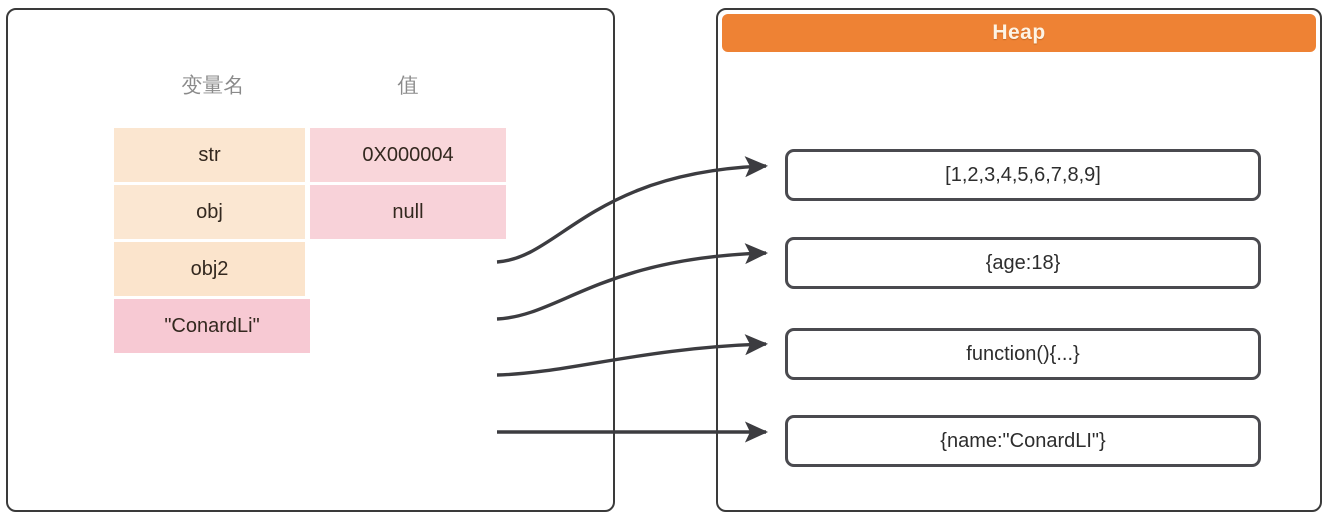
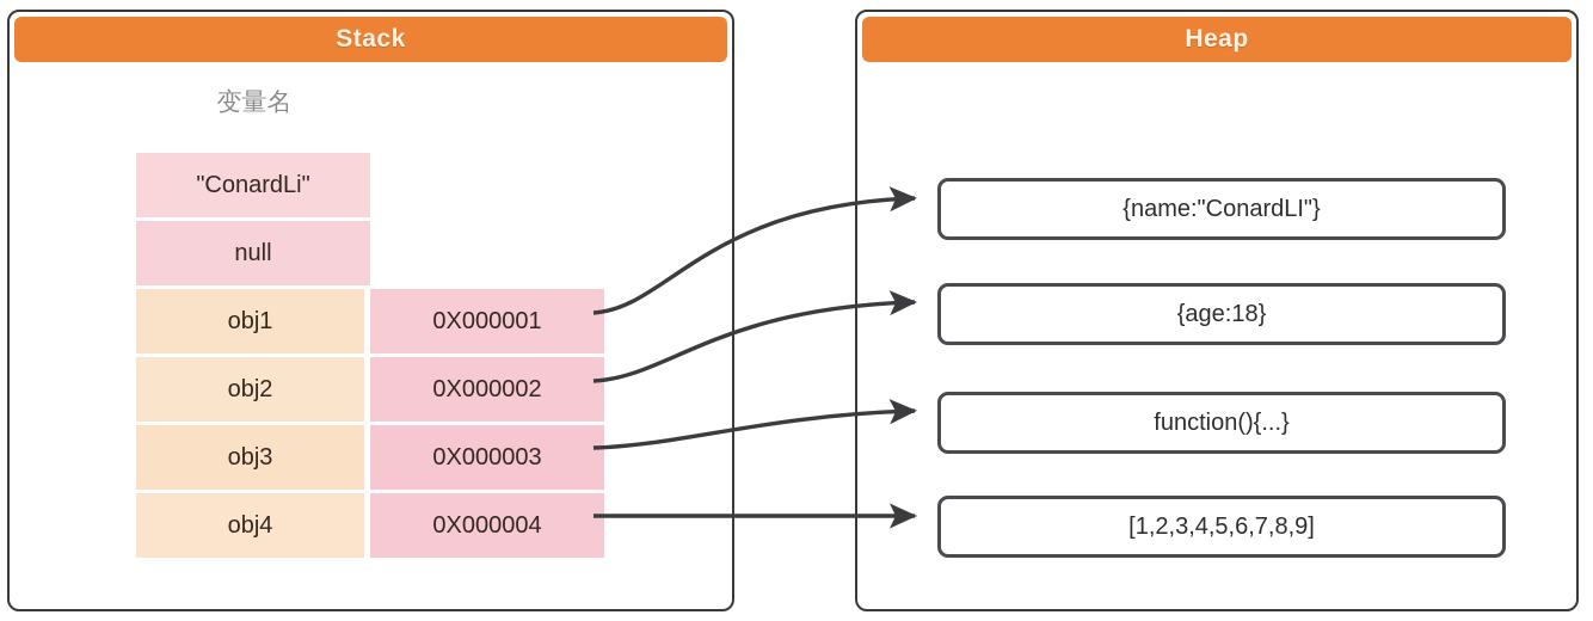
+ Stack
  变量名
- 值
- str
- 0X000004
+ "ConardLi"
- obj
  null
+ obj1
+ 0X000001
  obj2
+ 0X000002
+ obj3
+ 0X000003
+ obj4
- "ConardLi"
+ 0X000004
  Heap
- [1,2,3,4,5,6,7,8,9]
+ {name:"ConardLI"}
  {age:18}
  function(){...}
- {name:"ConardLI"}
+ [1,2,3,4,5,6,7,8,9]
